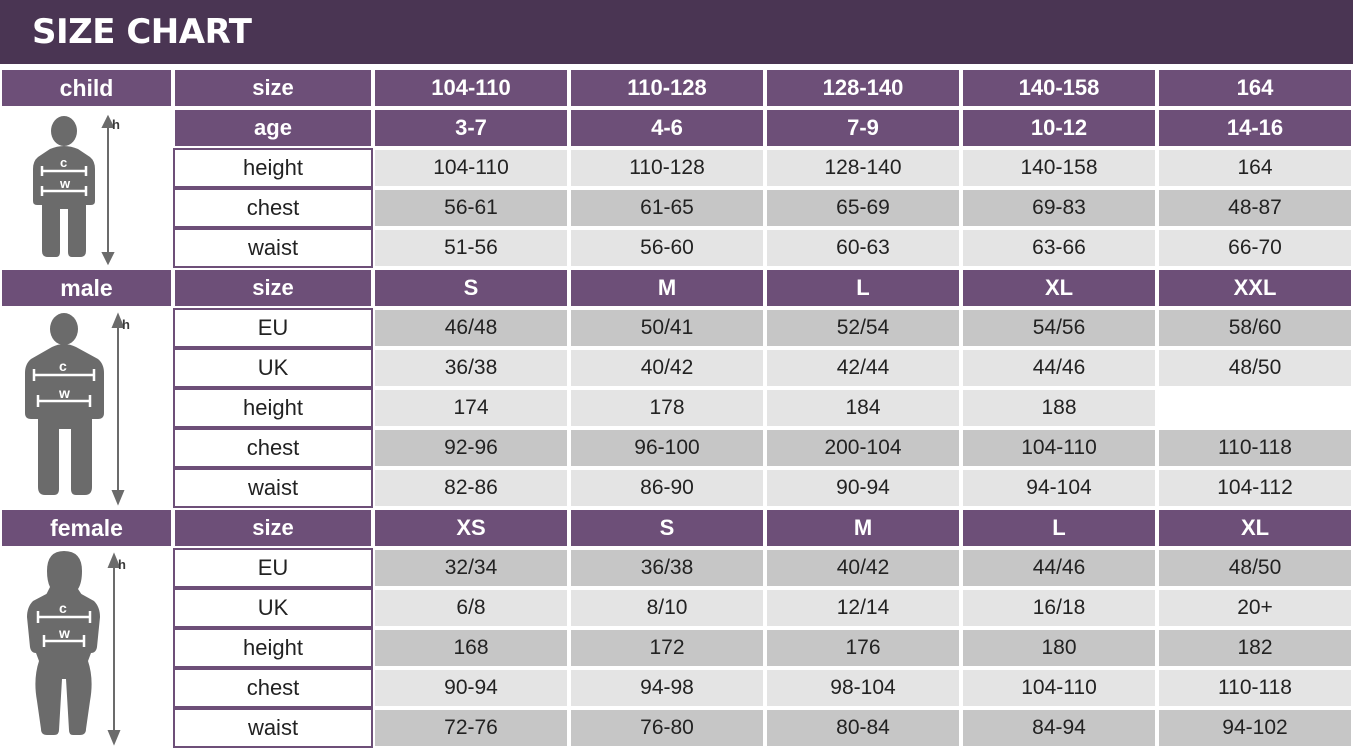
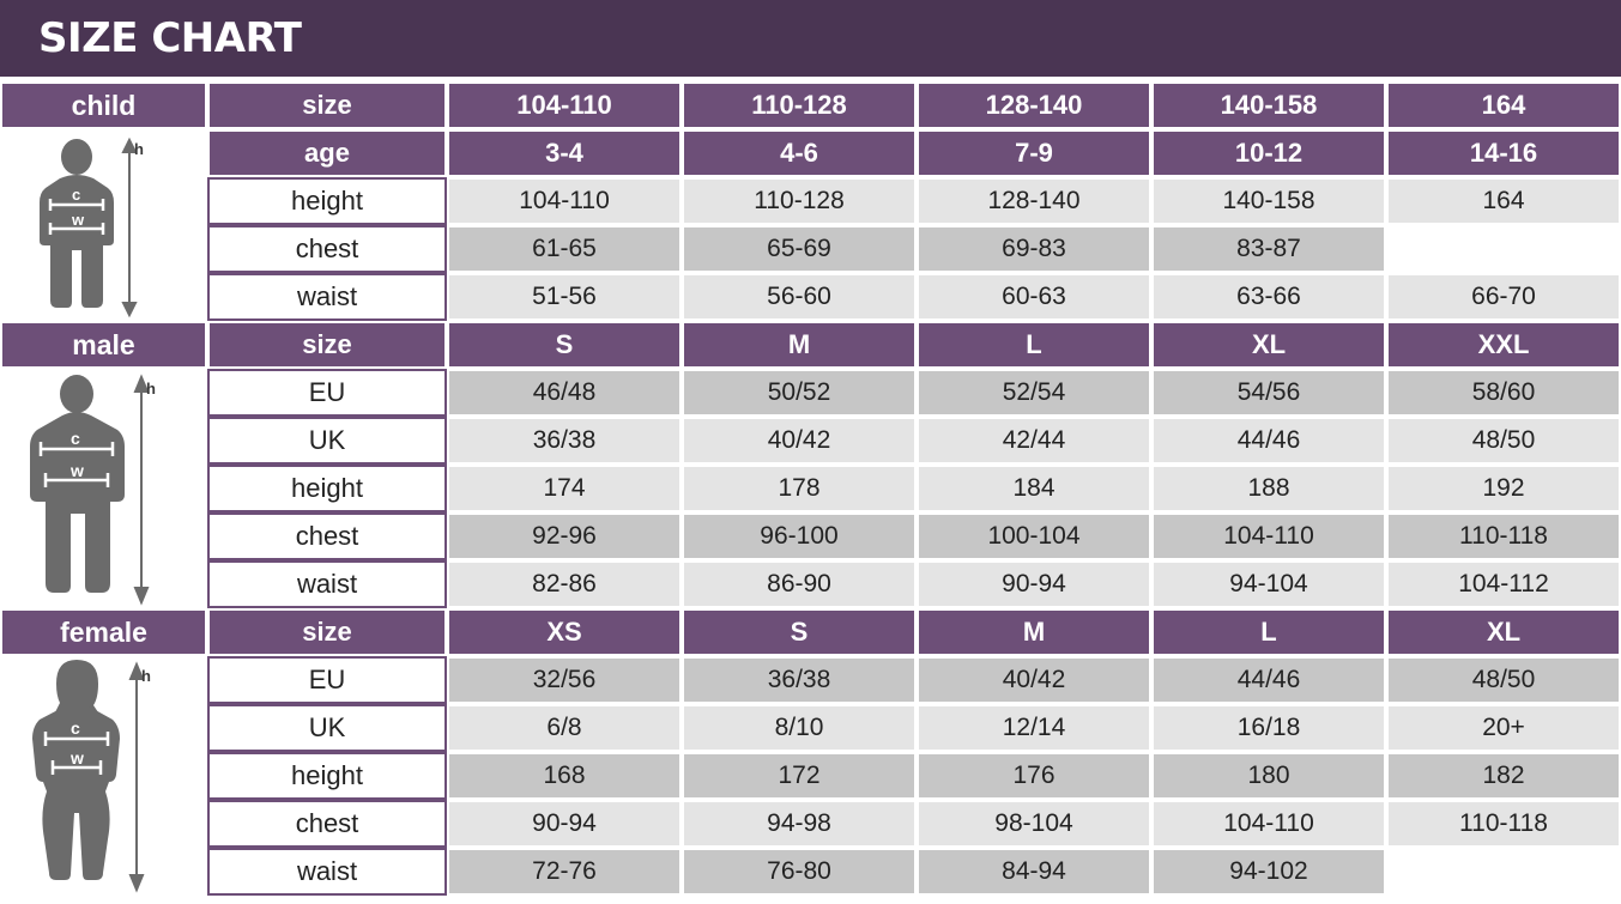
  SIZE CHART
  child
  c
  w
  h
  size
  104-110
  110-128
  128-140
  140-158
  164
  age
- 3-7
+ 3-4
  4-6
  7-9
  10-12
  14-16
  height
  104-110
  110-128
  128-140
  140-158
  164
  chest
- 56-61
  61-65
  65-69
  69-83
- 48-87
+ 83-87
  waist
  51-56
  56-60
  60-63
  63-66
  66-70
  male
  c
  w
  h
  size
  S
  M
  L
  XL
  XXL
  EU
  46/48
- 50/41
+ 50/52
  52/54
  54/56
  58/60
  UK
  36/38
  40/42
  42/44
  44/46
  48/50
  height
  174
  178
  184
  188
+ 192
  chest
  92-96
  96-100
- 200-104
+ 100-104
  104-110
  110-118
  waist
  82-86
  86-90
  90-94
  94-104
  104-112
  female
  c
  w
  h
  size
  XS
  S
  M
  L
  XL
  EU
- 32/34
+ 32/56
  36/38
  40/42
  44/46
  48/50
  UK
  6/8
  8/10
  12/14
  16/18
  20+
  height
  168
  172
  176
  180
  182
  chest
  90-94
  94-98
  98-104
  104-110
  110-118
  waist
  72-76
  76-80
- 80-84
  84-94
  94-102
